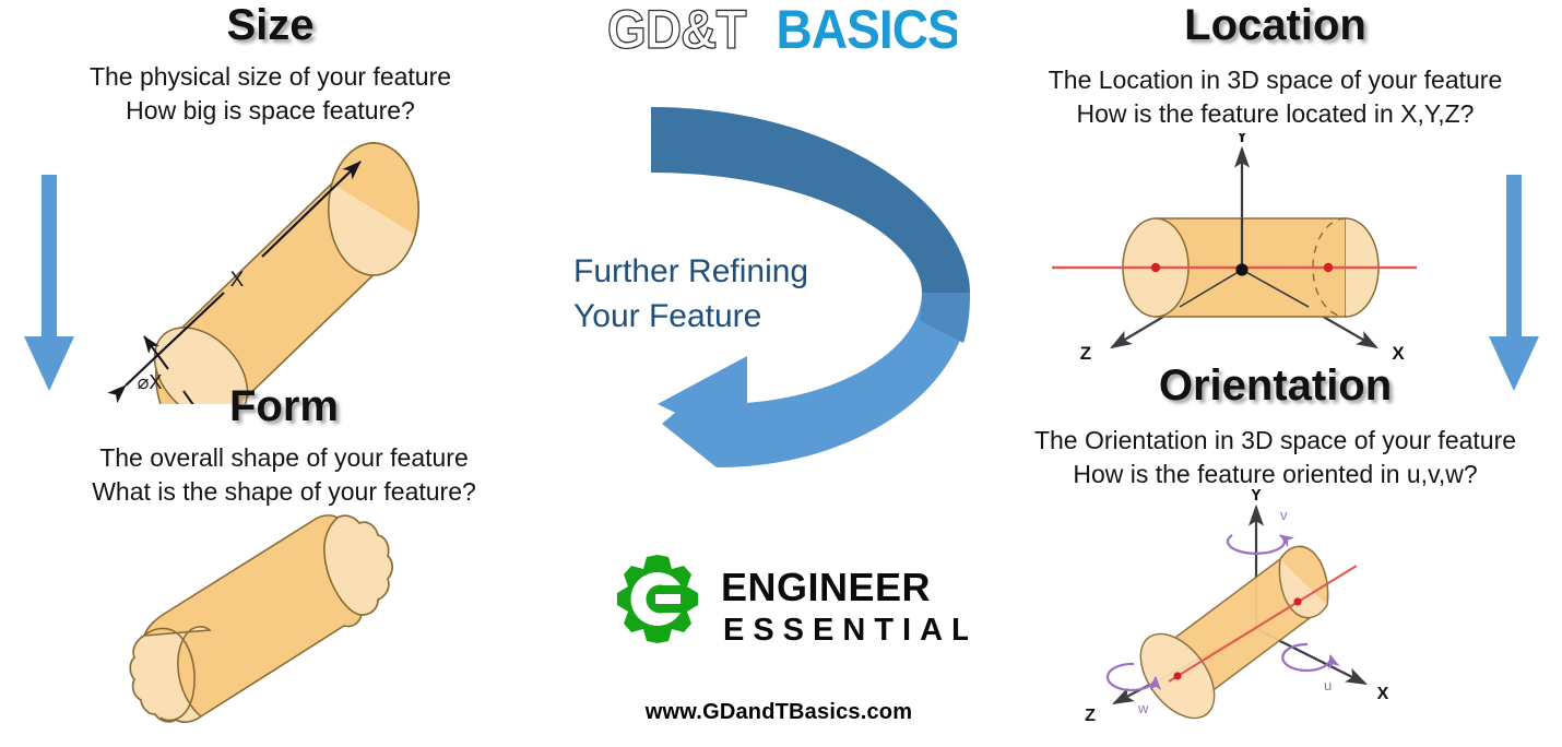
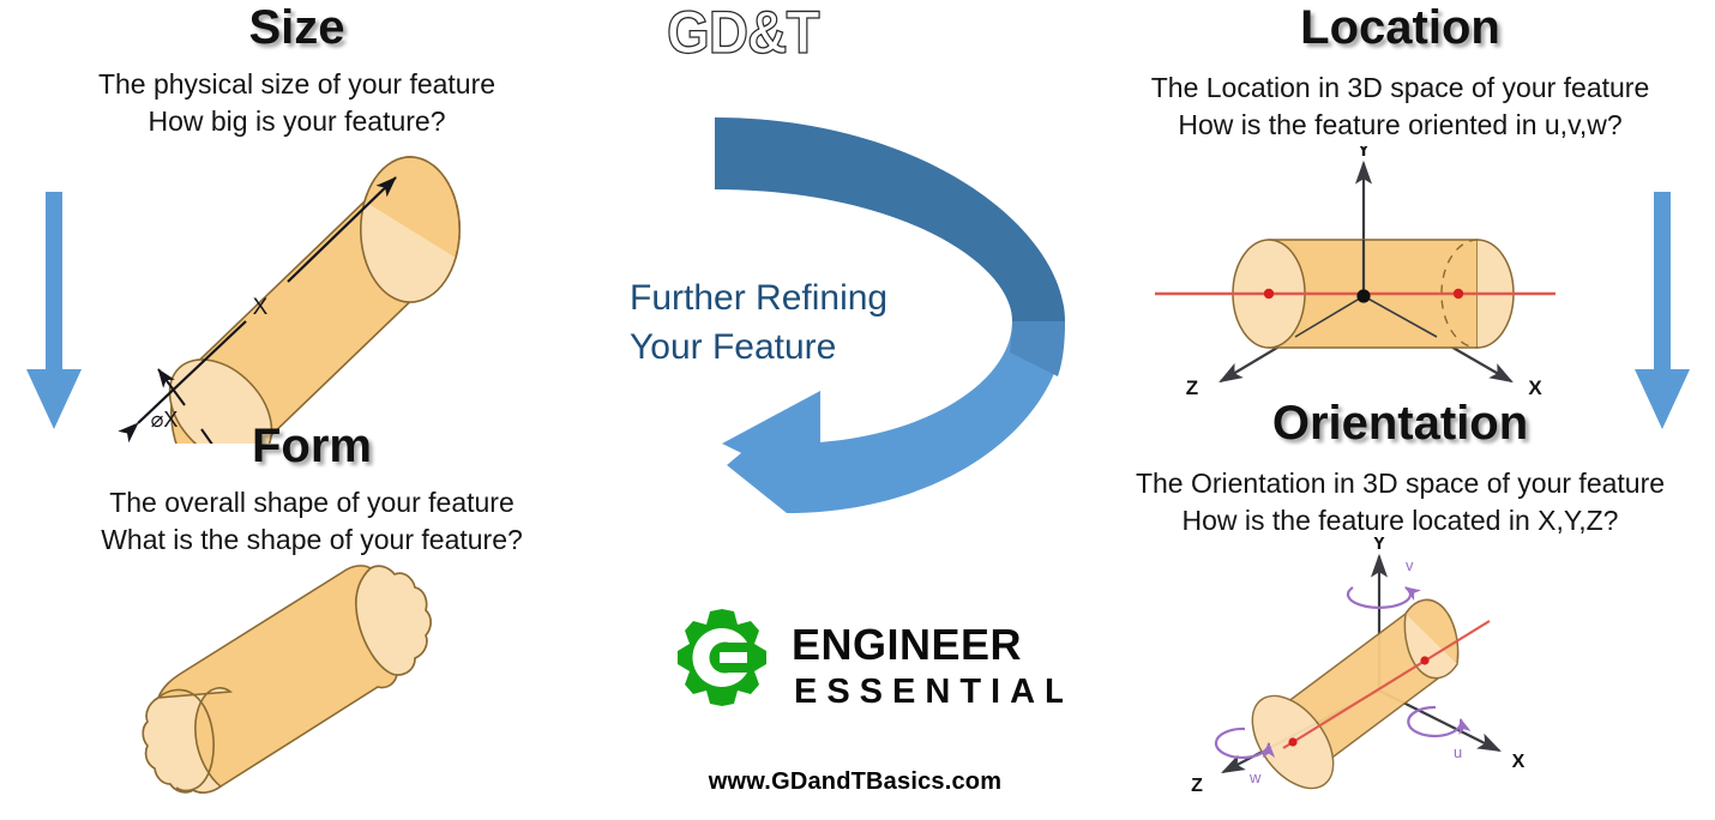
  Size
  The physical size of your feature
- How big is space feature?
+ How big is your feature?
  X
  ⌀X
  Form
  The overall shape of your feature
  What is the shape of your feature?
  Location
  The Location in 3D space of your feature
- How is the feature located in X,Y,Z?
+ How is the feature oriented in u,v,w?
  Y
  Z
  X
  Orientation
  The Orientation in 3D space of your feature
- How is the feature oriented in u,v,w?
+ How is the feature located in X,Y,Z?
  v
  u
  w
  Y
  Z
  X
  GD&T
- BASICS
  Further Refining
  Your Feature
  ENGINEER
  ESSENTIAL
  www.GDandTBasics.com
